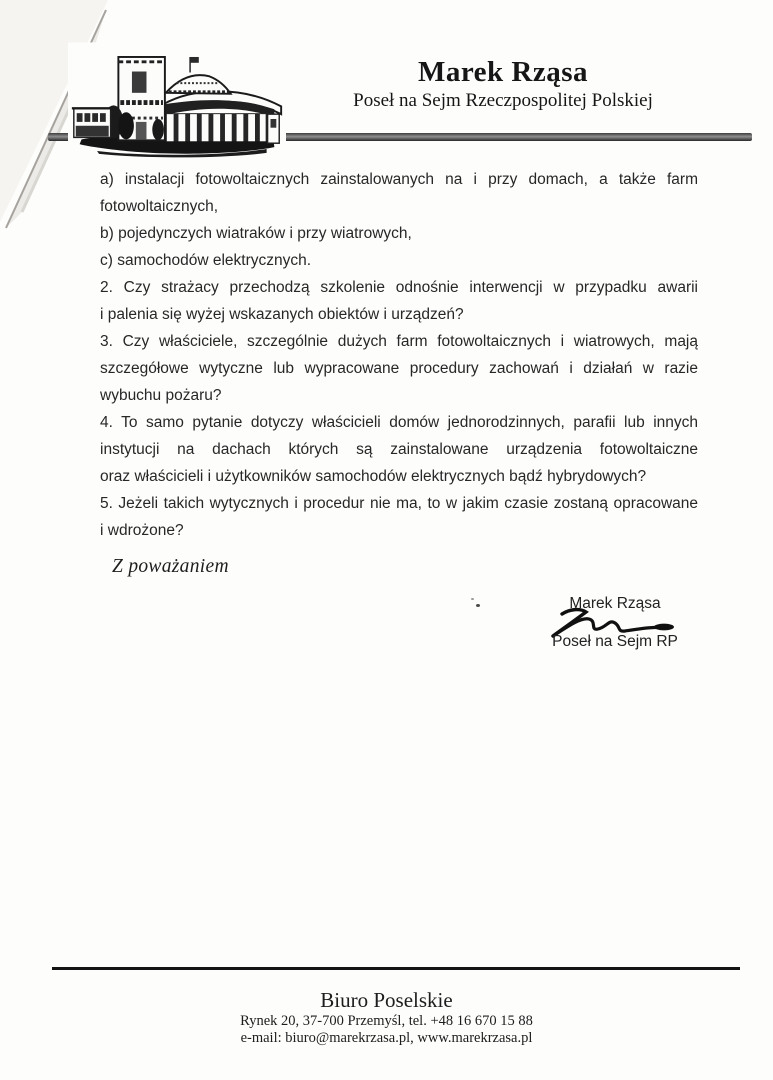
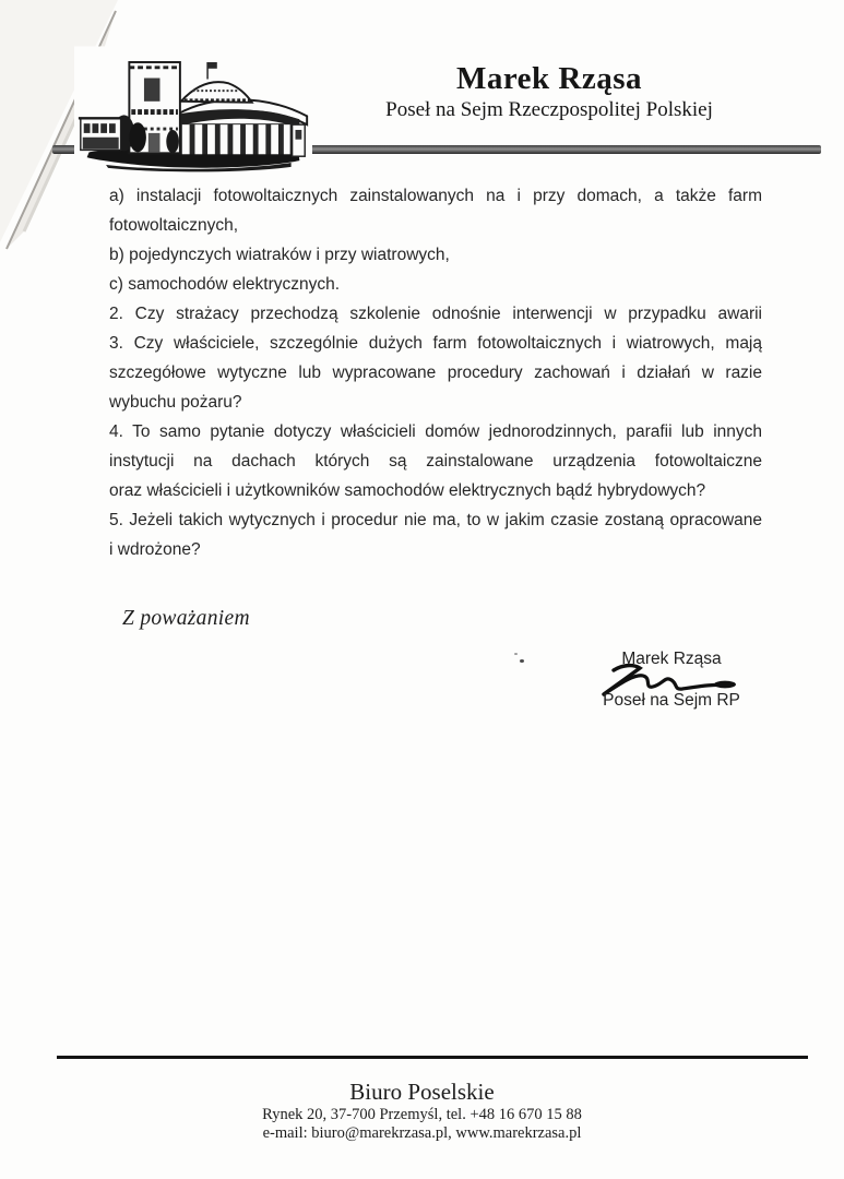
  Marek Rząsa
  Poseł na Sejm Rzeczpospolitej Polskiej
  a) instalacji fotowoltaicznych zainstalowanych na i przy domach, a także farm
  fotowoltaicznych,
  b) pojedynczych wiatraków i przy wiatrowych,
  c) samochodów elektrycznych.
  2. Czy strażacy przechodzą szkolenie odnośnie interwencji w przypadku awarii
- i palenia się wyżej wskazanych obiektów i urządzeń?
  3. Czy właściciele, szczególnie dużych farm fotowoltaicznych i wiatrowych, mają
  szczegółowe wytyczne lub wypracowane procedury zachowań i działań w razie
  wybuchu pożaru?
  4. To samo pytanie dotyczy właścicieli domów jednorodzinnych, parafii lub innych
  instytucji na dachach których są zainstalowane urządzenia fotowoltaiczne
  oraz właścicieli i użytkowników samochodów elektrycznych bądź hybrydowych?
  5. Jeżeli takich wytycznych i procedur nie ma, to w jakim czasie zostaną opracowane
  i wdrożone?
  Z poważaniem
  Marek Rząsa
  Poseł na Sejm RP
  Biuro Poselskie
  Rynek 20, 37-700 Przemyśl, tel. +48 16 670 15 88
  e-mail: biuro@marekrzasa.pl, www.marekrzasa.pl
